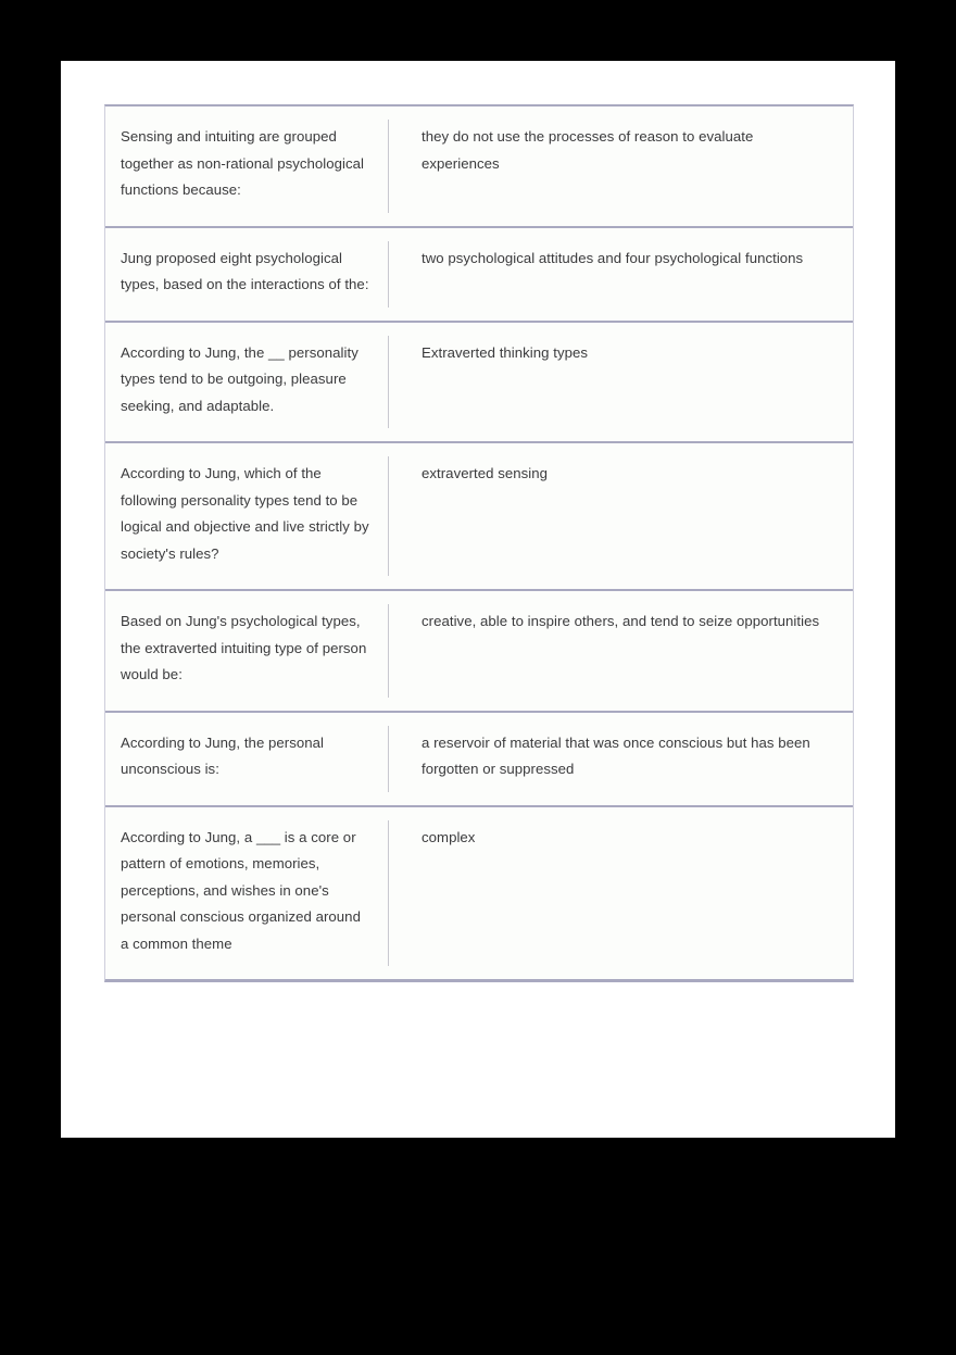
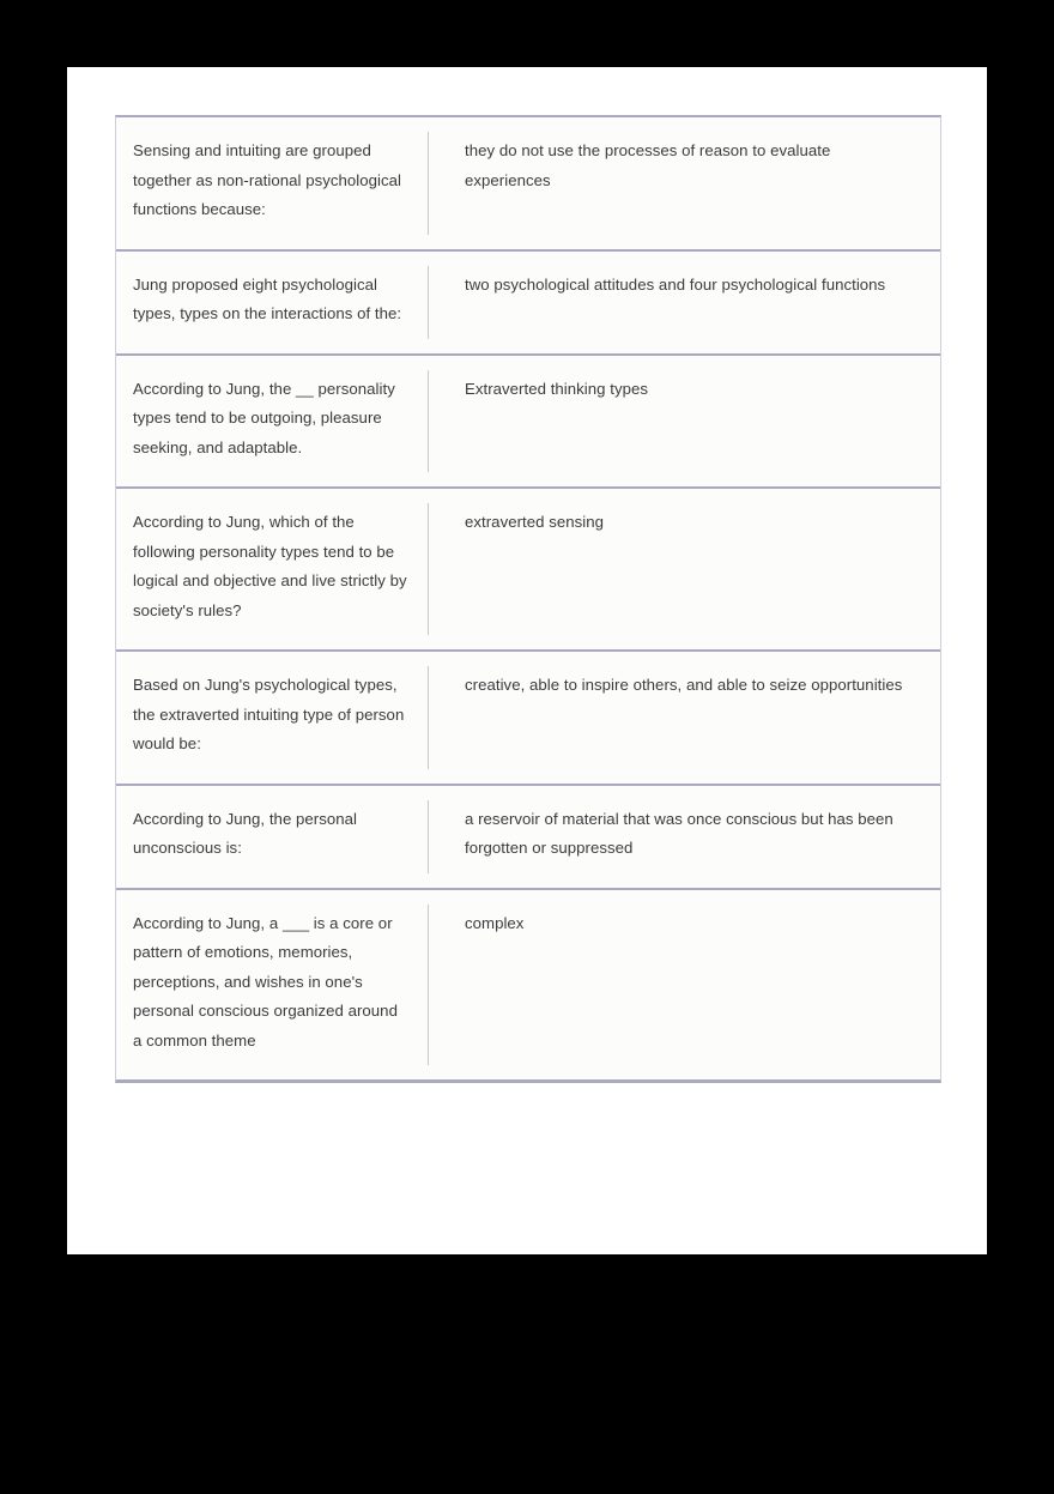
  Sensing and intuiting are grouped together as non-rational psychological functions because:
  they do not use the processes of reason to evaluate experiences
- Jung proposed eight psychological types, based on the interactions of the:
+ Jung proposed eight psychological types, types on the interactions of the:
  two psychological attitudes and four psychological functions
  According to Jung, the __ personality types tend to be outgoing, pleasure seeking, and adaptable.
  Extraverted thinking types
  According to Jung, which of the following personality types tend to be logical and objective and live strictly by society's rules?
  extraverted sensing
  Based on Jung's psychological types, the extraverted intuiting type of person would be:
- creative, able to inspire others, and tend to seize opportunities
+ creative, able to inspire others, and able to seize opportunities
  According to Jung, the personal unconscious is:
  a reservoir of material that was once conscious but has been forgotten or suppressed
  According to Jung, a ___ is a core or pattern of emotions, memories, perceptions, and wishes in one's personal conscious organized around a common theme
  complex
